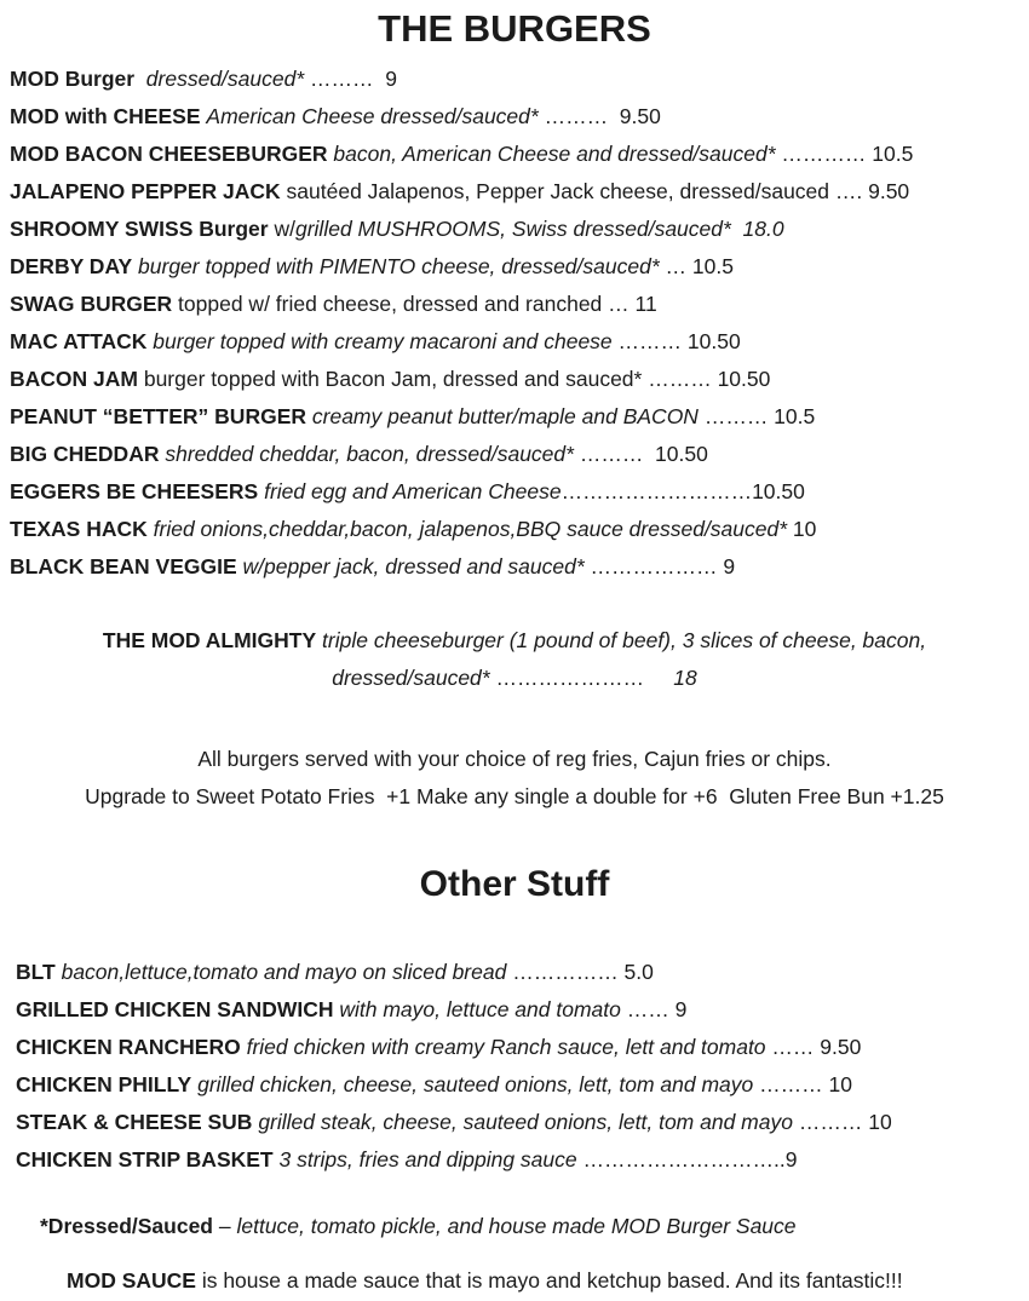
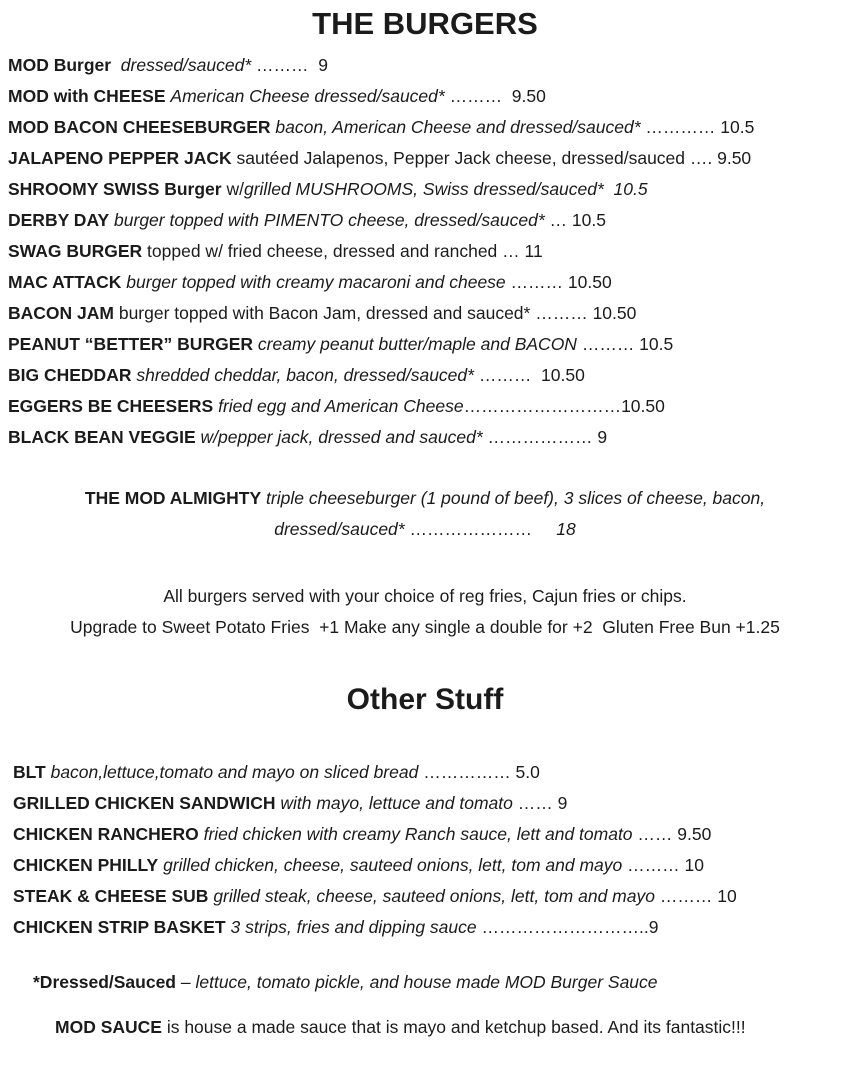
  THE BURGERS
  MOD Burger dressed/sauced* ……… 9
  MOD with CHEESE American Cheese dressed/sauced* ……… 9.50
  MOD BACON CHEESEBURGER bacon, American Cheese and dressed/sauced* ………… 10.5
  JALAPENO PEPPER JACK sautéed Jalapenos, Pepper Jack cheese, dressed/sauced …. 9.50
- SHROOMY SWISS Burger w/grilled MUSHROOMS, Swiss dressed/sauced* 18.0
+ SHROOMY SWISS Burger w/grilled MUSHROOMS, Swiss dressed/sauced* 10.5
  DERBY DAY burger topped with PIMENTO cheese, dressed/sauced* … 10.5
  SWAG BURGER topped w/ fried cheese, dressed and ranched … 11
  MAC ATTACK burger topped with creamy macaroni and cheese ……… 10.50
  BACON JAM burger topped with Bacon Jam, dressed and sauced* ……… 10.50
  PEANUT “BETTER” BURGER creamy peanut butter/maple and BACON ……… 10.5
  BIG CHEDDAR shredded cheddar, bacon, dressed/sauced* ……… 10.50
  EGGERS BE CHEESERS fried egg and American Cheese………………………10.50
- TEXAS HACK fried onions,cheddar,bacon, jalapenos,BBQ sauce dressed/sauced* 10
  BLACK BEAN VEGGIE w/pepper jack, dressed and sauced* ……………… 9
  THE MOD ALMIGHTY triple cheeseburger (1 pound of beef), 3 slices of cheese, bacon,
  dressed/sauced* ………………… 18
  All burgers served with your choice of reg fries, Cajun fries or chips.
- Upgrade to Sweet Potato Fries +1 Make any single a double for +6 Gluten Free Bun +1.25
+ Upgrade to Sweet Potato Fries +1 Make any single a double for +2 Gluten Free Bun +1.25
  Other Stuff
  BLT bacon,lettuce,tomato and mayo on sliced bread …………… 5.0
  GRILLED CHICKEN SANDWICH with mayo, lettuce and tomato …… 9
  CHICKEN RANCHERO fried chicken with creamy Ranch sauce, lett and tomato …… 9.50
  CHICKEN PHILLY grilled chicken, cheese, sauteed onions, lett, tom and mayo ……… 10
  STEAK & CHEESE SUB grilled steak, cheese, sauteed onions, lett, tom and mayo ……… 10
  CHICKEN STRIP BASKET 3 strips, fries and dipping sauce ………………………..9
  *Dressed/Sauced – lettuce, tomato pickle, and house made MOD Burger Sauce
  MOD SAUCE is house a made sauce that is mayo and ketchup based. And its fantastic!!!
